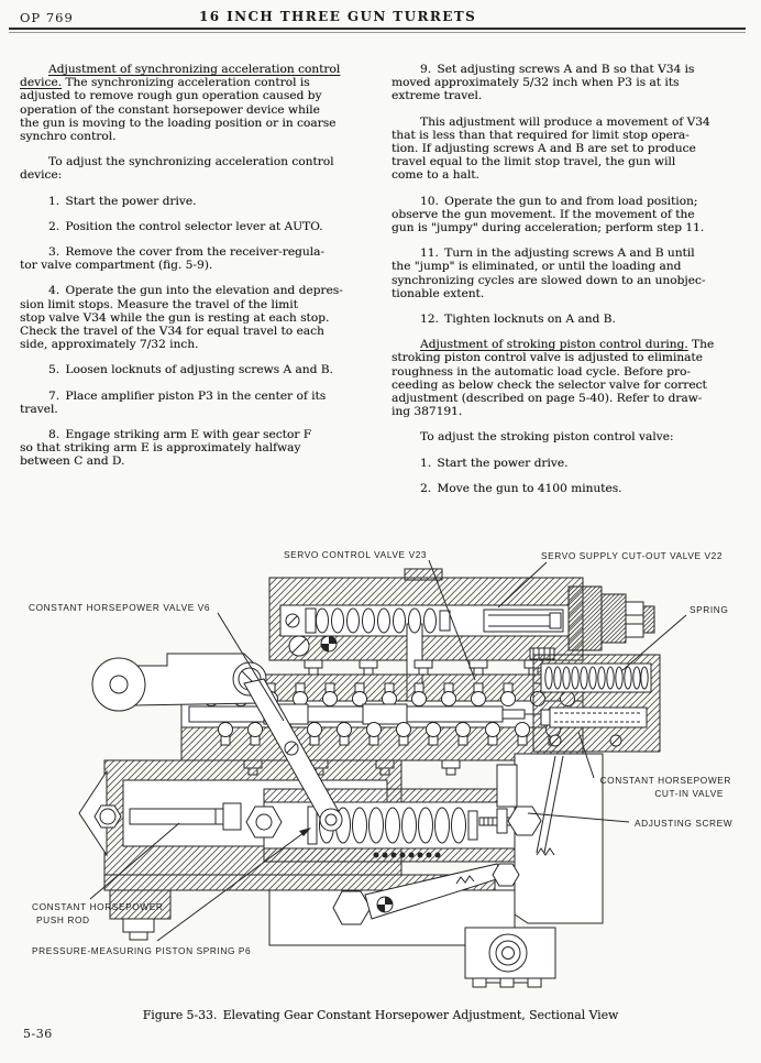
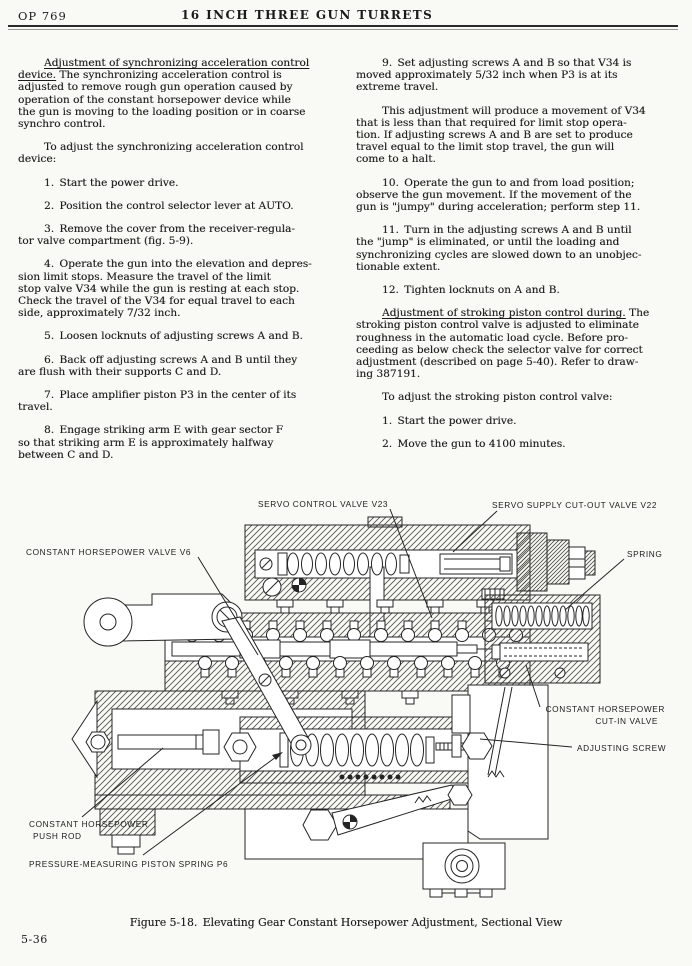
  OP 769
  16 INCH THREE GUN TURRETS
  Adjustment of synchronizing acceleration control
  device. The synchronizing acceleration control is
  adjusted to remove rough gun operation caused by
  operation of the constant horsepower device while
  the gun is moving to the loading position or in coarse
  synchro control.
  To adjust the synchronizing acceleration control
  device:
  1. Start the power drive.
  2. Position the control selector lever at AUTO.
  3. Remove the cover from the receiver-regula-
  tor valve compartment (fig. 5-9).
  4. Operate the gun into the elevation and depres-
  sion limit stops. Measure the travel of the limit
  stop valve V34 while the gun is resting at each stop.
  Check the travel of the V34 for equal travel to each
  side, approximately 7/32 inch.
  5. Loosen locknuts of adjusting screws A and B.
+ 6. Back off adjusting screws A and B until they
+ are flush with their supports C and D.
  7. Place amplifier piston P3 in the center of its
  travel.
  8. Engage striking arm E with gear sector F
  so that striking arm E is approximately halfway
  between C and D.
  9. Set adjusting screws A and B so that V34 is
  moved approximately 5/32 inch when P3 is at its
  extreme travel.
  This adjustment will produce a movement of V34
  that is less than that required for limit stop opera-
  tion. If adjusting screws A and B are set to produce
  travel equal to the limit stop travel, the gun will
  come to a halt.
  10. Operate the gun to and from load position;
  observe the gun movement. If the movement of the
  gun is "jumpy" during acceleration; perform step 11.
  11. Turn in the adjusting screws A and B until
  the "jump" is eliminated, or until the loading and
  synchronizing cycles are slowed down to an unobjec-
  tionable extent.
  12. Tighten locknuts on A and B.
  Adjustment of stroking piston control during. The
  stroking piston control valve is adjusted to eliminate
  roughness in the automatic load cycle. Before pro-
  ceeding as below check the selector valve for correct
  adjustment (described on page 5-40). Refer to draw-
  ing 387191.
  To adjust the stroking piston control valve:
  1. Start the power drive.
  2. Move the gun to 4100 minutes.
  SERVO CONTROL VALVE V23
  SERVO SUPPLY CUT-OUT VALVE V22
  CONSTANT HORSEPOWER VALVE V6
  SPRING
  CONSTANT HORSEPOWER
  CUT-IN VALVE
  ADJUSTING SCREW
  CONSTANT HORSEPOWER
  PUSH ROD
  PRESSURE-MEASURING PISTON SPRING P6
- Figure 5-33. Elevating Gear Constant Horsepower Adjustment, Sectional View
+ Figure 5-18. Elevating Gear Constant Horsepower Adjustment, Sectional View
  5-36
